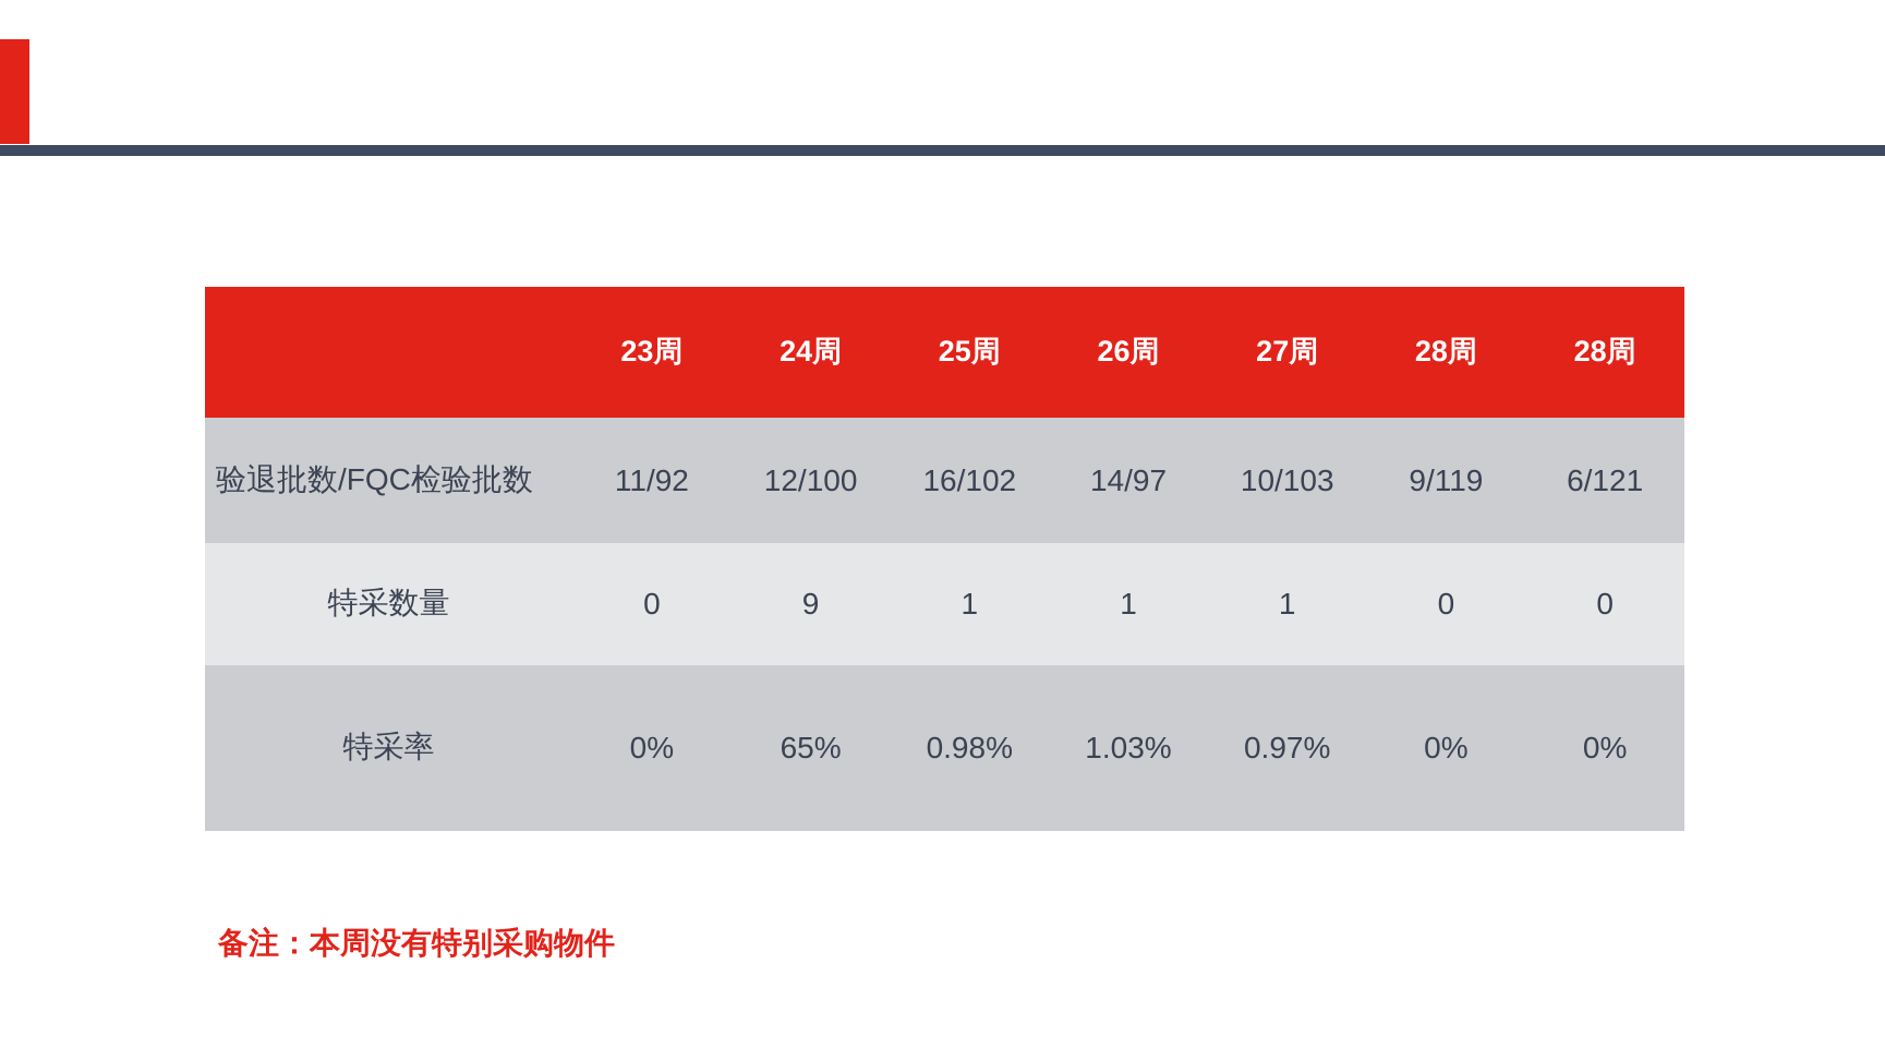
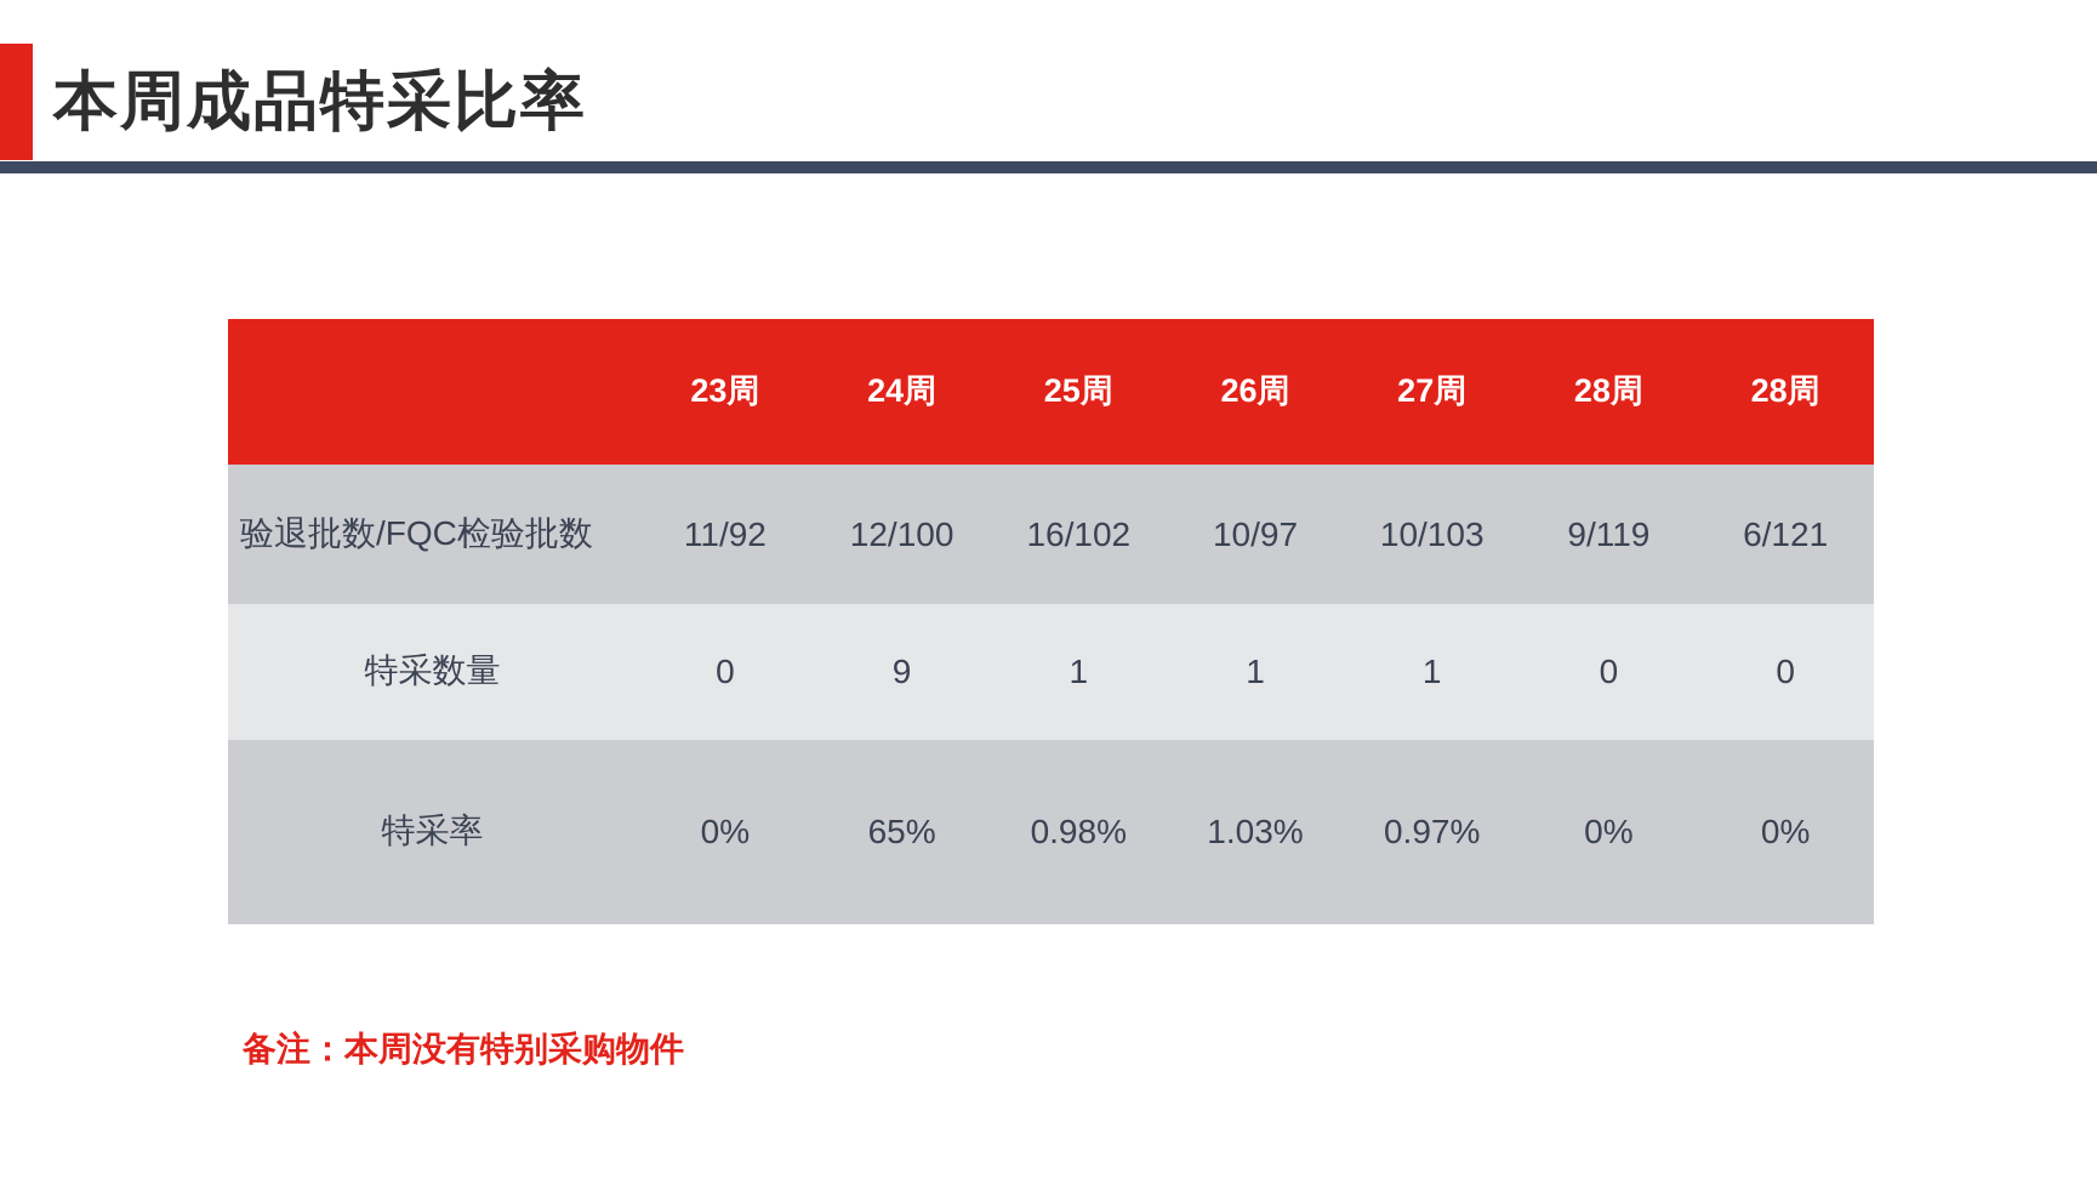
+ 本周成品特采比率
  	23周	24周	25周	26周	27周	28周	28周
- 验退批数/FQC检验批数	11/92	12/100	16/102	14/97	10/103	9/119	6/121
+ 验退批数/FQC检验批数	11/92	12/100	16/102	10/97	10/103	9/119	6/121
  特采数量	0	9	1	1	1	0	0
  特采率	0%	65%	0.98%	1.03%	0.97%	0%	0%
  备注：本周没有特别采购物件
